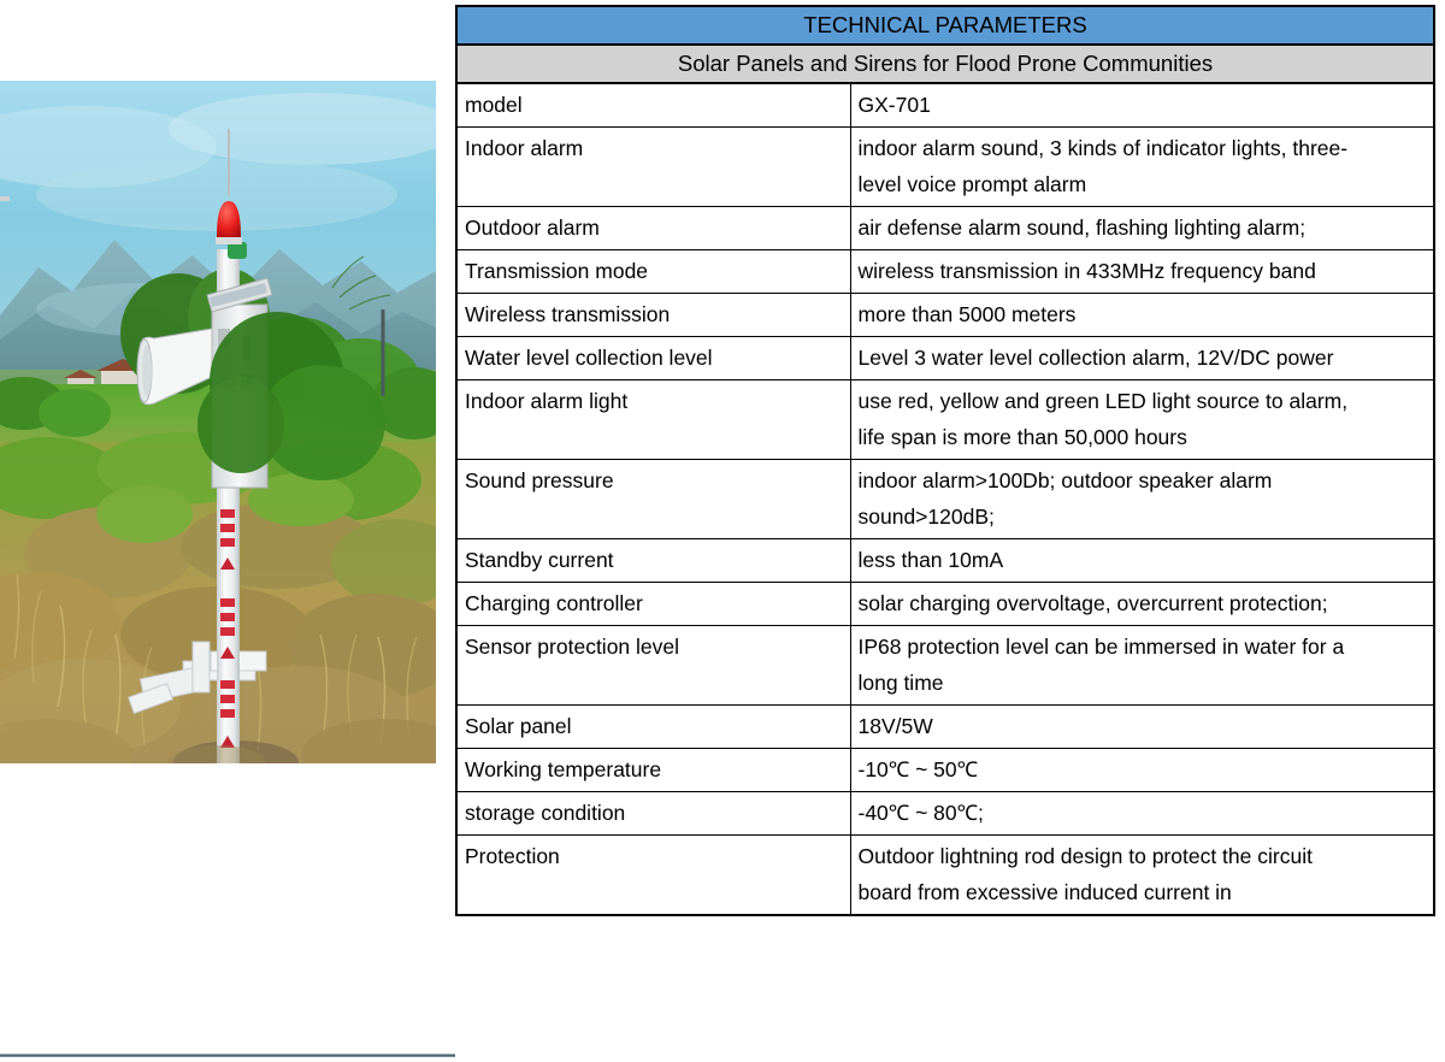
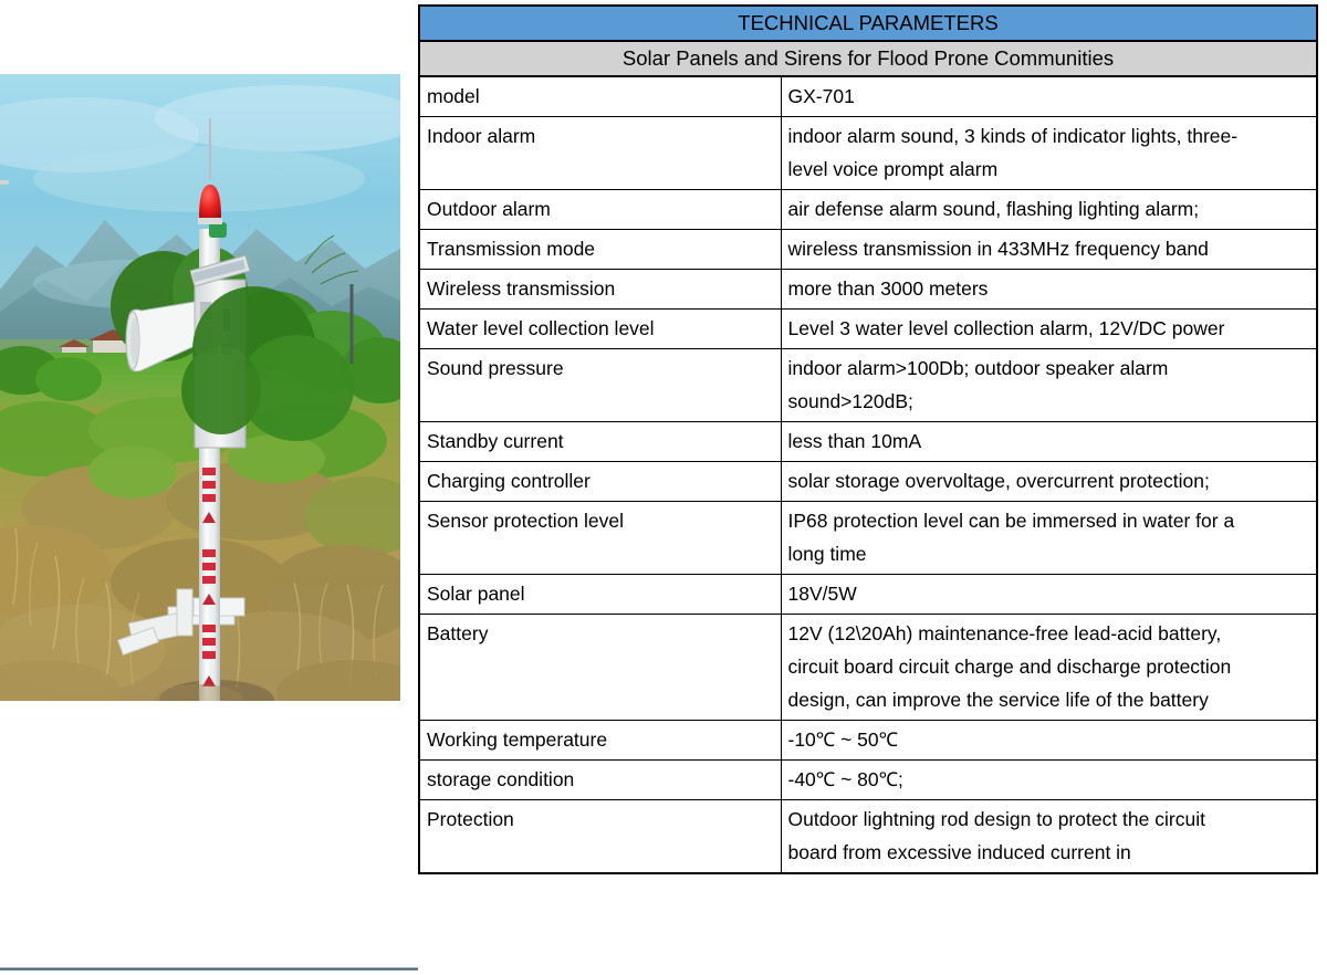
  TECHNICAL PARAMETERS
  Solar Panels and Sirens for Flood Prone Communities
  model	GX-701
  Indoor alarm	indoor alarm sound, 3 kinds of indicator lights, three-level voice prompt alarm
  Outdoor alarm	air defense alarm sound, flashing lighting alarm;
  Transmission mode	wireless transmission in 433MHz frequency band
- Wireless transmission	more than 5000 meters
+ Wireless transmission	more than 3000 meters
  Water level collection level	Level 3 water level collection alarm, 12V/DC power
- Indoor alarm light	use red, yellow and green LED light source to alarm,life span is more than 50,000 hours
  Sound pressure	indoor alarm>100Db; outdoor speaker alarmsound>120dB;
  Standby current	less than 10mA
- Charging controller	solar charging overvoltage, overcurrent protection;
+ Charging controller	solar storage overvoltage, overcurrent protection;
  Sensor protection level	IP68 protection level can be immersed in water for along time
  Solar panel	18V/5W
+ Battery	12V (12\20Ah) maintenance-free lead-acid battery,circuit board circuit charge and discharge protectiondesign, can improve the service life of the battery
  Working temperature	-10℃ ~ 50℃
  storage condition	-40℃ ~ 80℃;
  Protection	Outdoor lightning rod design to protect the circuitboard from excessive induced current in
